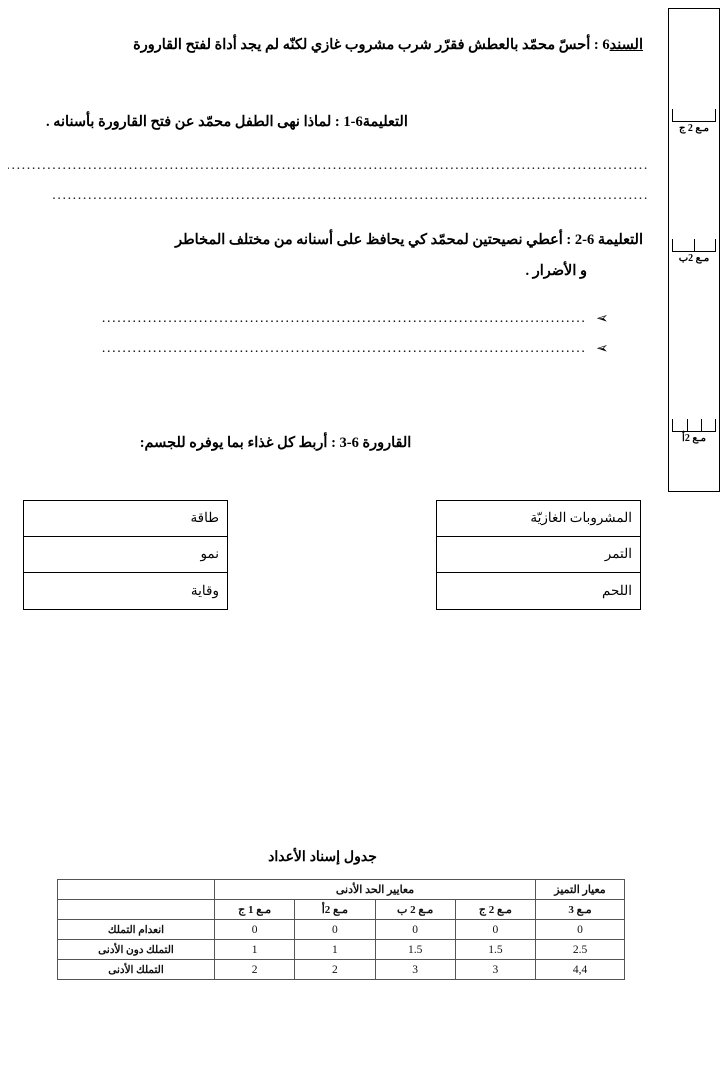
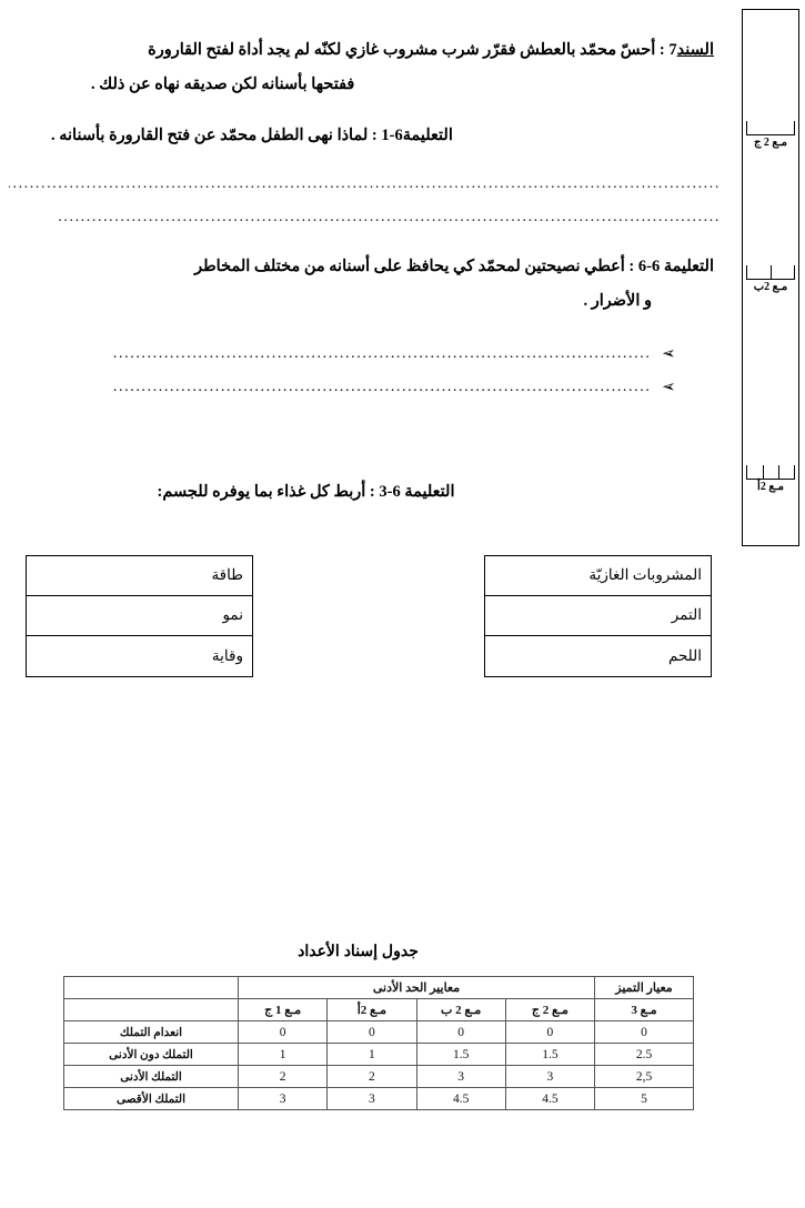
  مـع 2 ج
  مـع 2ب
  مـع 2أ
- السند6 : أحسّ محمّد بالعطش فقرّر شرب مشروب غازي لكنّه لم يجد أداة لفتح القارورة
+ السند7 : أحسّ محمّد بالعطش فقرّر شرب مشروب غازي لكنّه لم يجد أداة لفتح القارورة
+ ففتحها بأسنانه لكن صديقه نهاه عن ذلك .
  التعليمة6-1 : لماذا نهى الطفل محمّد عن فتح القارورة بأسنانه .
  ..............................................................................................................................
  .....................................................................................................................
- التعليمة 6-2 : أعطي نصيحتين لمحمّد كي يحافظ على أسنانه من مختلف المخاطر
+ التعليمة 6-6 : أعطي نصيحتين لمحمّد كي يحافظ على أسنانه من مختلف المخاطر
  و الأضرار .
  ...............................................................................................
  ...............................................................................................
- القارورة 6-3 : أربط كل غذاء بما يوفره للجسم:
+ التعليمة 6-3 : أربط كل غذاء بما يوفره للجسم:
  المشروبات الغازيّة
  التمر
  اللحم
  طاقة
  نمو
  وقاية
  جدول إسناد الأعداد
  معيار التميز	معايير الحد الأدنى
  مـع 3	مـع 2 ج	مـع 2 ب	مـع 2أ	مـع 1 ج
  0	0	0	0	0	انعدام التملك
  2.5	1.5	1.5	1	1	التملك دون الأدنى
- 4,4	3	3	2	2	التملك الأدنى
+ 2,5	3	3	2	2	التملك الأدنى
+ 5	4.5	4.5	3	3	التملك الأقصى
